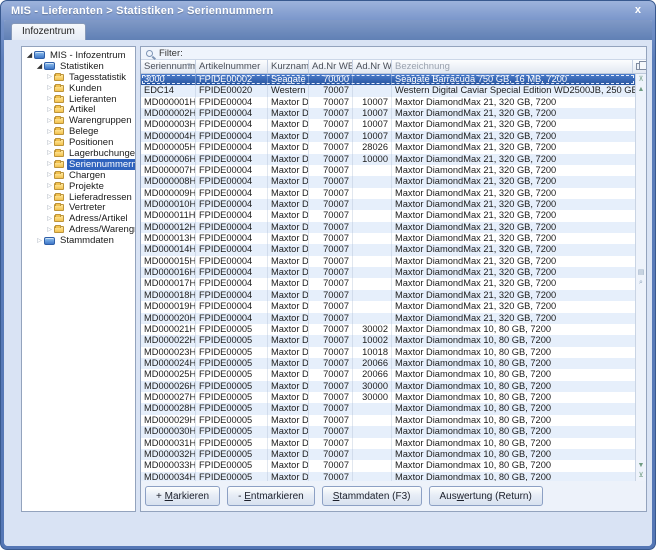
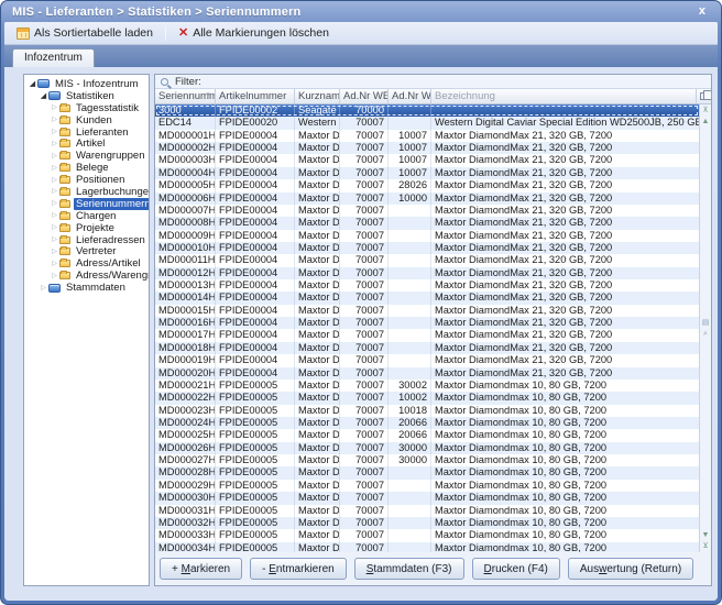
  MIS - Lieferanten > Statistiken > Seriennummern
  x
+ Als Sortiertabelle laden
+ ✕
+ Alle Markierungen löschen
  Infozentrum
  MIS - Infozentrum
  Statistiken
  Tagesstatistik
  Kunden
  Lieferanten
  Artikel
  Warengruppen
  Belege
  Positionen
  Lagerbuchunge
  Seriennummern
  Chargen
  Projekte
  Lieferadressen
  Vertreter
  Adress/Artikel
  Stammdaten
  Filter:
  Seriennumm
  Artikelnummer
  Kurznam
  Ad.Nr WE
  Ad.Nr W
  Bezeichnung
  3000
  FPIDE00002
  Seagate
  70000
- Seagate Barracuda 750 GB, 16 MB, 7200
  EDC14
  FPIDE00020
  Western
  70007
  Western Digital Caviar Special Edition WD2500JB, 250 G
  MD000001H
  FPIDE00004
  Maxtor D
  70007
  10007
  Maxtor DiamondMax 21, 320 GB, 7200
  MD000002H
  FPIDE00004
  Maxtor D
  70007
  10007
  Maxtor DiamondMax 21, 320 GB, 7200
  MD000003H
  FPIDE00004
  Maxtor D
  70007
  10007
  Maxtor DiamondMax 21, 320 GB, 7200
  MD000004H
  FPIDE00004
  Maxtor D
  70007
  10007
  Maxtor DiamondMax 21, 320 GB, 7200
  MD000005H
  FPIDE00004
  Maxtor D
  70007
  28026
  Maxtor DiamondMax 21, 320 GB, 7200
  MD000006H
  FPIDE00004
  Maxtor D
  70007
  10000
  Maxtor DiamondMax 21, 320 GB, 7200
  MD000007H
  FPIDE00004
  Maxtor D
  70007
  Maxtor DiamondMax 21, 320 GB, 7200
  MD000008H
  FPIDE00004
  Maxtor D
  70007
  Maxtor DiamondMax 21, 320 GB, 7200
  MD000009H
  FPIDE00004
  Maxtor D
  70007
  Maxtor DiamondMax 21, 320 GB, 7200
  MD000010H
  FPIDE00004
  Maxtor D
  70007
  Maxtor DiamondMax 21, 320 GB, 7200
  MD000011H
  FPIDE00004
  Maxtor D
  70007
  Maxtor DiamondMax 21, 320 GB, 7200
  MD000012H
  FPIDE00004
  Maxtor D
  70007
  Maxtor DiamondMax 21, 320 GB, 7200
  MD000013H
  FPIDE00004
  Maxtor D
  70007
  Maxtor DiamondMax 21, 320 GB, 7200
  MD000014H
  FPIDE00004
  Maxtor D
  70007
  Maxtor DiamondMax 21, 320 GB, 7200
  MD000015H
  FPIDE00004
  Maxtor D
  70007
  Maxtor DiamondMax 21, 320 GB, 7200
  MD000016H
  FPIDE00004
  Maxtor D
  70007
  Maxtor DiamondMax 21, 320 GB, 7200
  MD000017H
  FPIDE00004
  Maxtor D
  70007
  Maxtor DiamondMax 21, 320 GB, 7200
  MD000018H
  FPIDE00004
  Maxtor D
  70007
  Maxtor DiamondMax 21, 320 GB, 7200
  MD000019H
  FPIDE00004
  Maxtor D
  70007
  Maxtor DiamondMax 21, 320 GB, 7200
  MD000020H
  FPIDE00004
  Maxtor D
  70007
  Maxtor DiamondMax 21, 320 GB, 7200
  MD000021H
  FPIDE00005
  Maxtor D
  70007
  30002
  Maxtor Diamondmax 10, 80 GB, 7200
  MD000022H
  FPIDE00005
  Maxtor D
  70007
  10002
  Maxtor Diamondmax 10, 80 GB, 7200
  MD000023H
  FPIDE00005
  Maxtor D
  70007
  10018
  Maxtor Diamondmax 10, 80 GB, 7200
  MD000024H
  FPIDE00005
  Maxtor D
  70007
  20066
  Maxtor Diamondmax 10, 80 GB, 7200
  MD000025H
  FPIDE00005
  Maxtor D
  70007
  20066
  Maxtor Diamondmax 10, 80 GB, 7200
  MD000026H
  FPIDE00005
  Maxtor D
  70007
  30000
  Maxtor Diamondmax 10, 80 GB, 7200
  MD000027H
  FPIDE00005
  Maxtor D
  70007
  30000
  Maxtor Diamondmax 10, 80 GB, 7200
  MD000028H
  FPIDE00005
  Maxtor D
  70007
  Maxtor Diamondmax 10, 80 GB, 7200
  MD000029H
  FPIDE00005
  Maxtor D
  70007
  Maxtor Diamondmax 10, 80 GB, 7200
  MD000030H
  FPIDE00005
  Maxtor D
  70007
  Maxtor Diamondmax 10, 80 GB, 7200
  MD000031H
  FPIDE00005
  Maxtor D
  70007
  Maxtor Diamondmax 10, 80 GB, 7200
  MD000032H
  FPIDE00005
  Maxtor D
  70007
  Maxtor Diamondmax 10, 80 GB, 7200
  MD000033H
  FPIDE00005
  Maxtor D
  70007
  Maxtor Diamondmax 10, 80 GB, 7200
  MD000034H
  FPIDE00005
  Maxtor D
  70007
  Maxtor Diamondmax 10, 80 GB, 7200
  + Markieren
  - Entmarkieren
  Stammdaten (F3)
+ Drucken (F4)
  Auswertung (Return)
